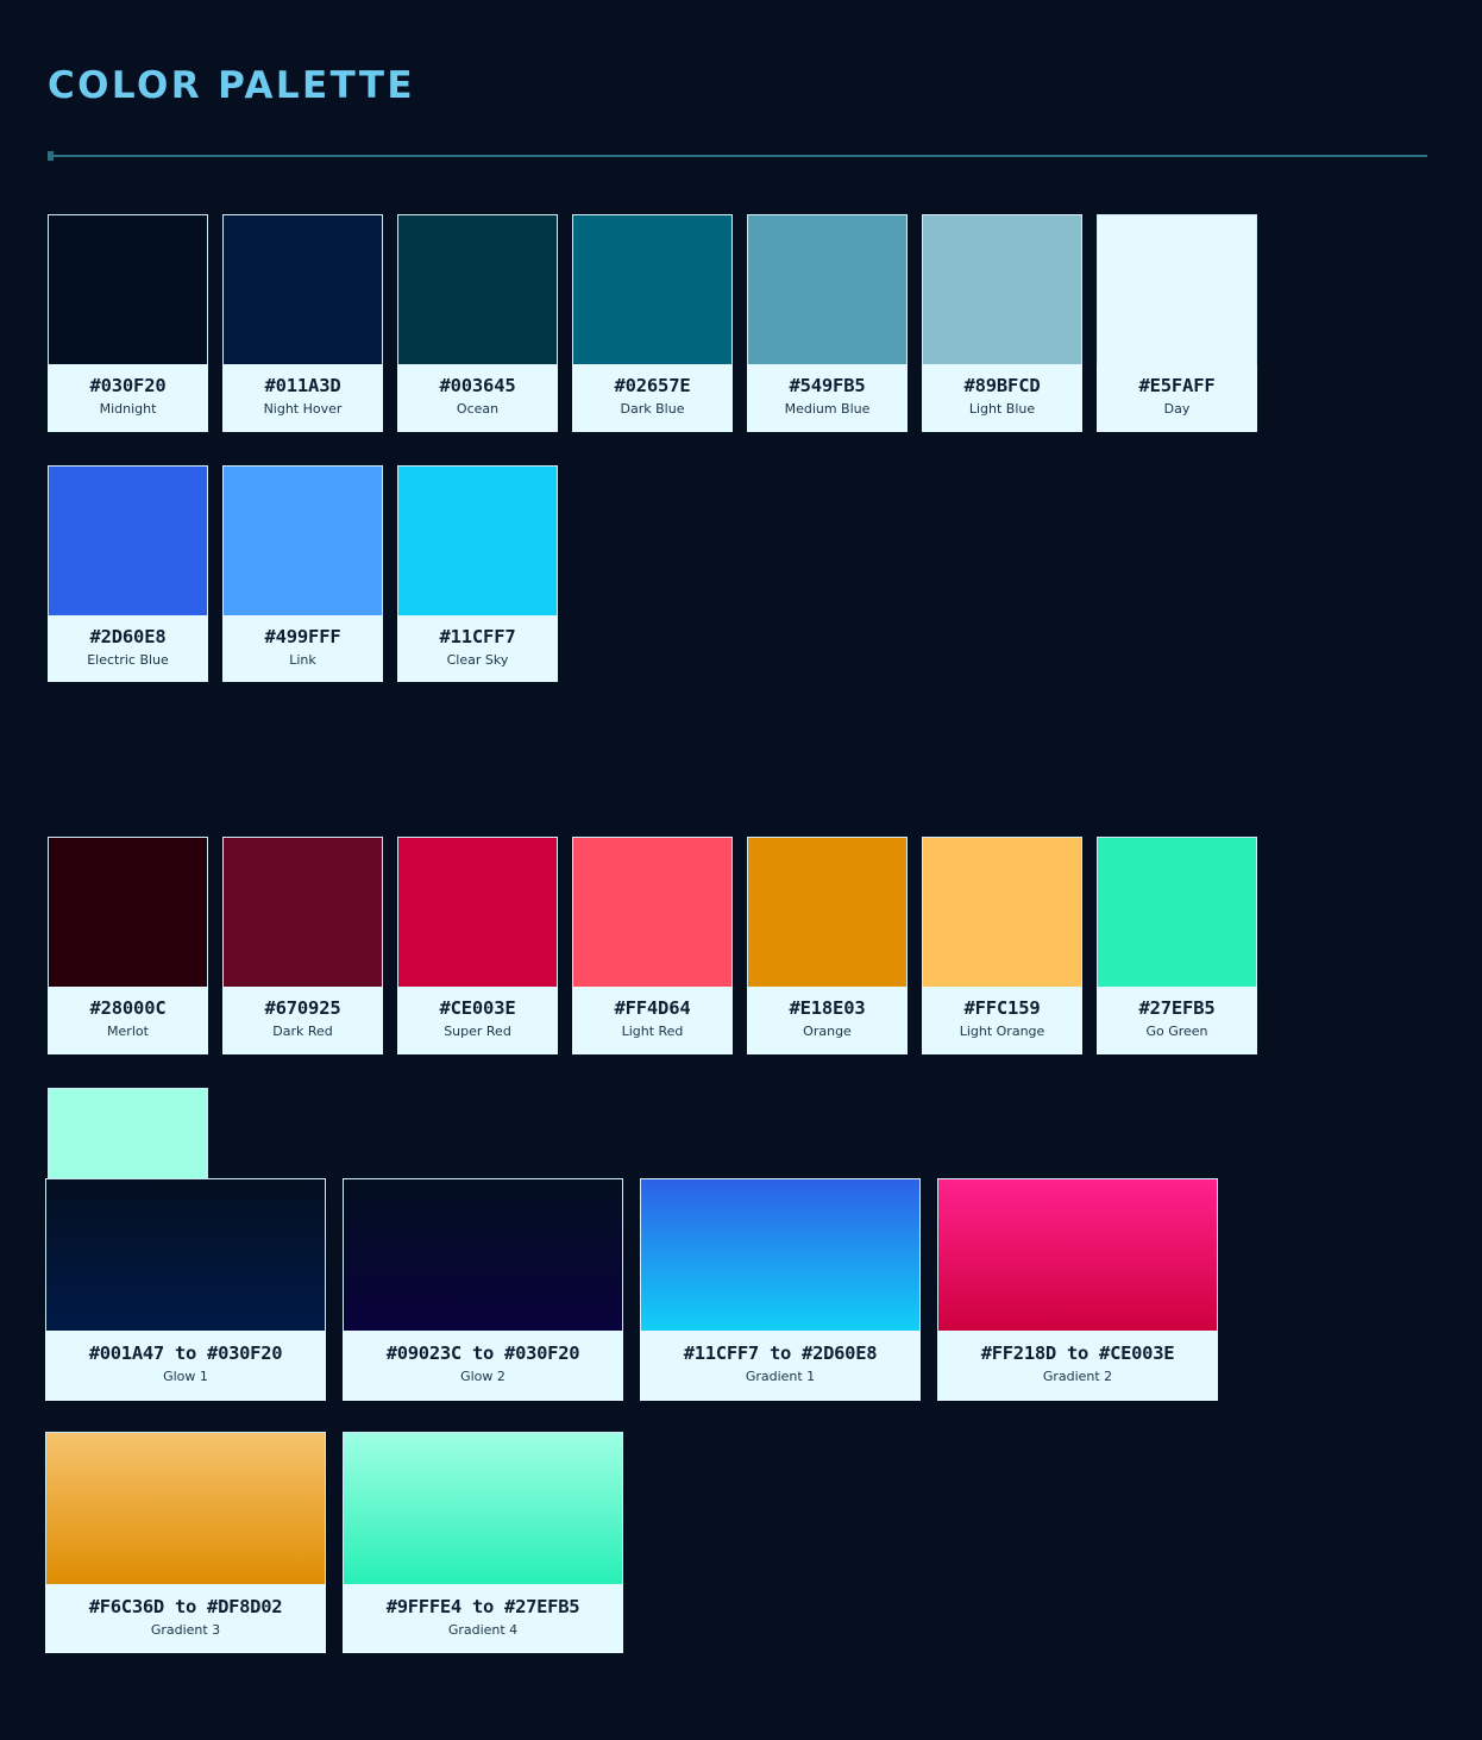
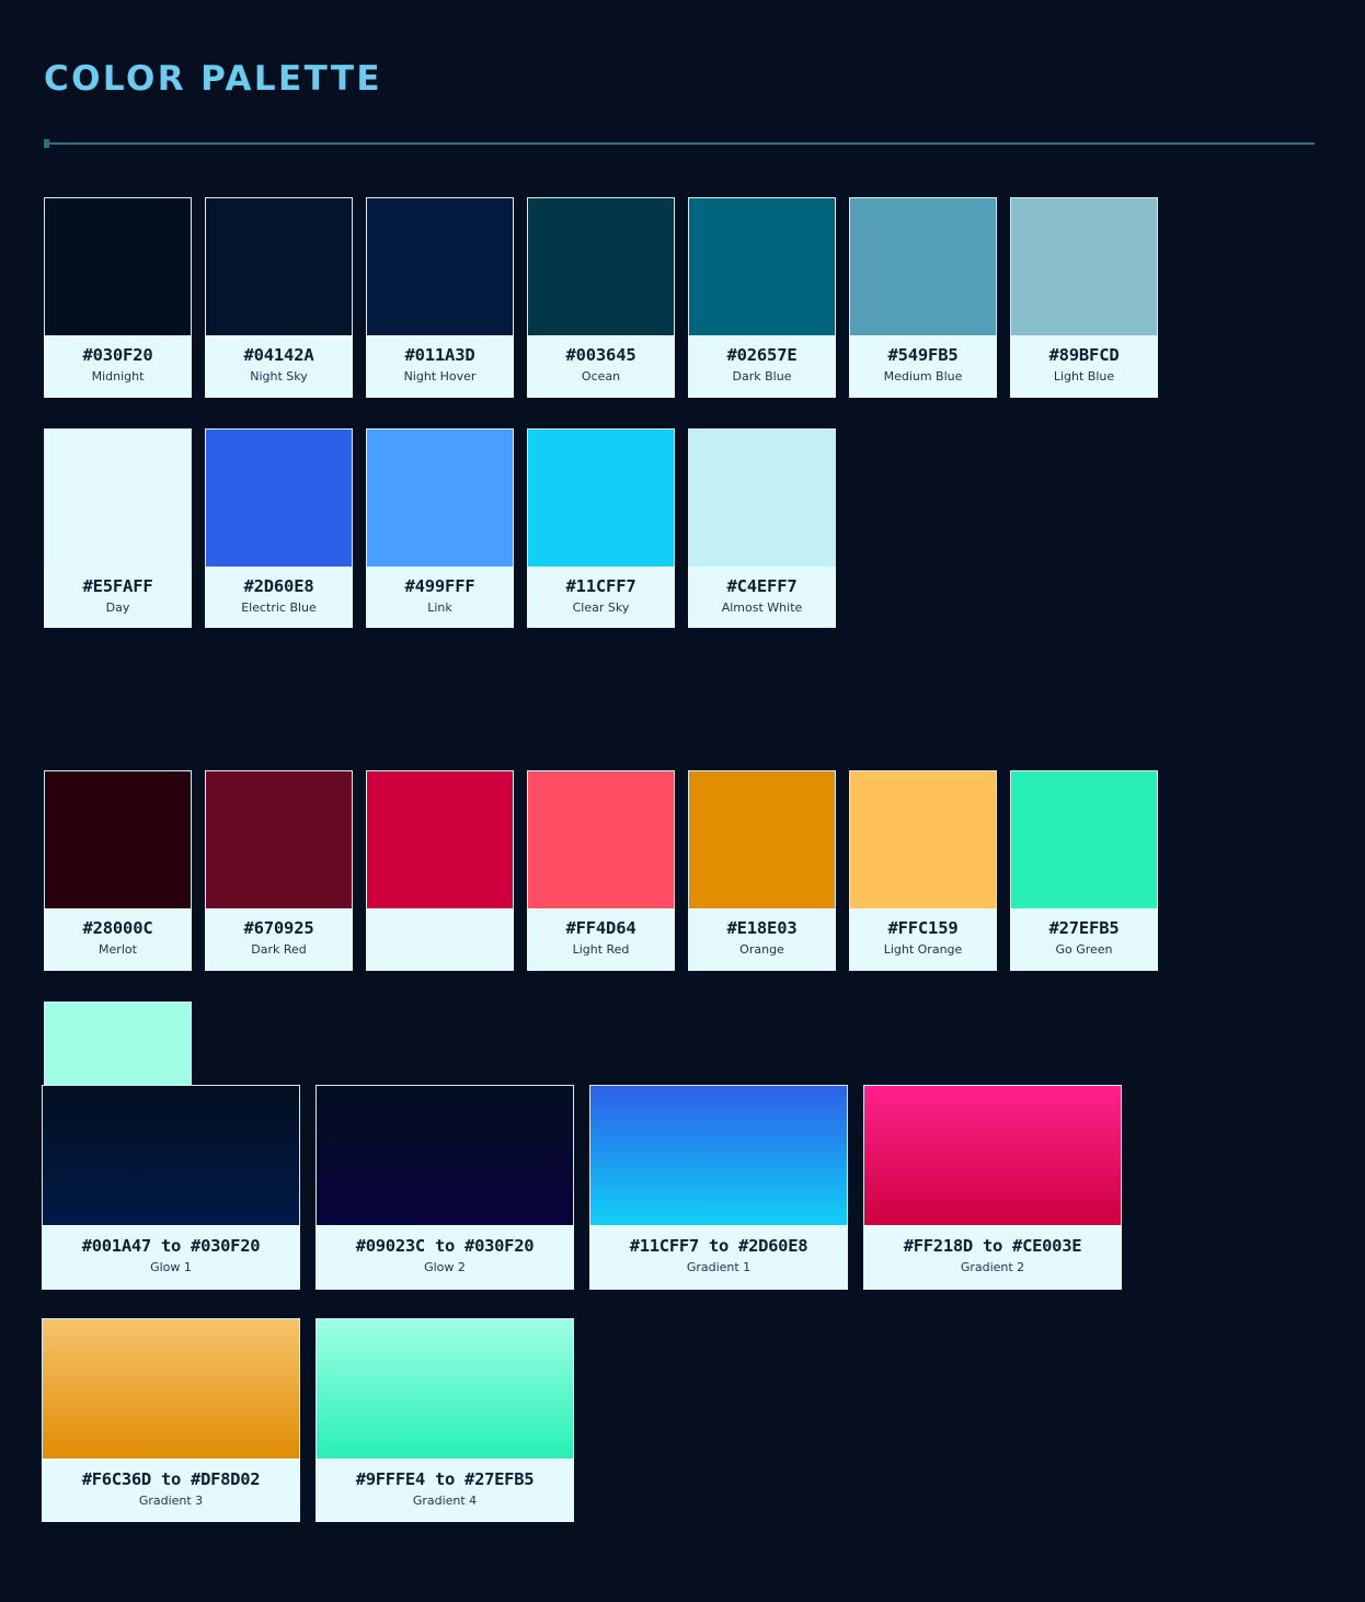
  COLOR PALETTE
  #030F20
  Midnight
+ #04142A
+ Night Sky
  #011A3D
  Night Hover
  #003645
  Ocean
  #02657E
  Dark Blue
  #549FB5
  Medium Blue
  #89BFCD
  Light Blue
  #E5FAFF
  Day
  #2D60E8
  Electric Blue
  #499FFF
  Link
  #11CFF7
  Clear Sky
+ #C4EFF7
+ Almost White
  #28000C
  Merlot
  #670925
  Dark Red
- #CE003E
- Super Red
  #FF4D64
  Light Red
  #E18E03
  Orange
  #FFC159
  Light Orange
  #27EFB5
  Go Green
  #001A47 to #030F20
  Glow 1
  #09023C to #030F20
  Glow 2
  #11CFF7 to #2D60E8
  Gradient 1
  #FF218D to #CE003E
  Gradient 2
  #F6C36D to #DF8D02
  Gradient 3
  #9FFFE4 to #27EFB5
  Gradient 4
